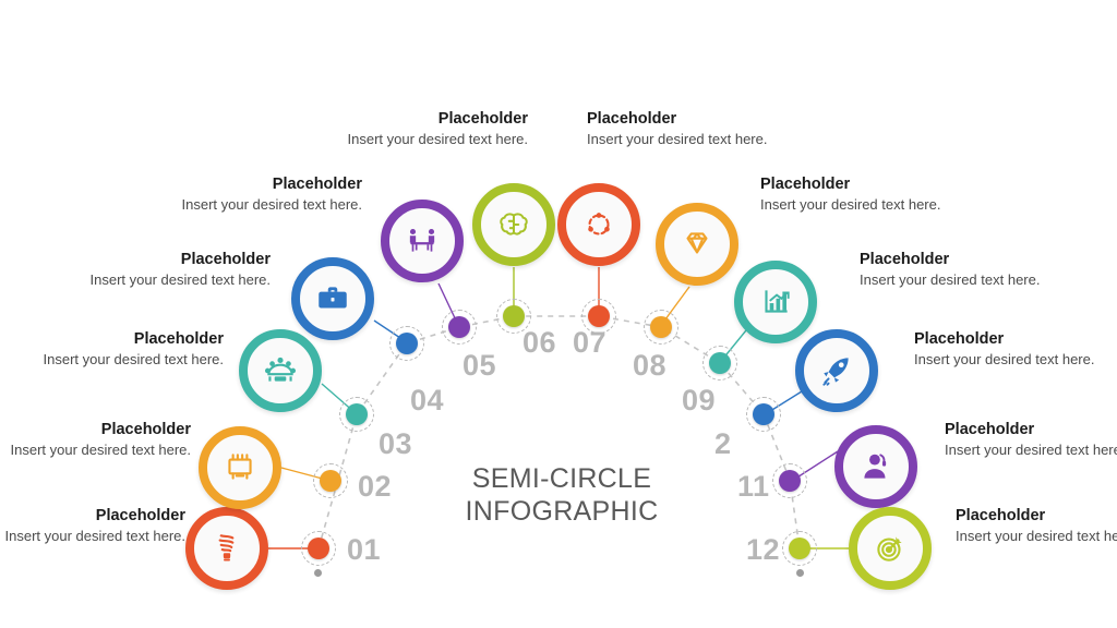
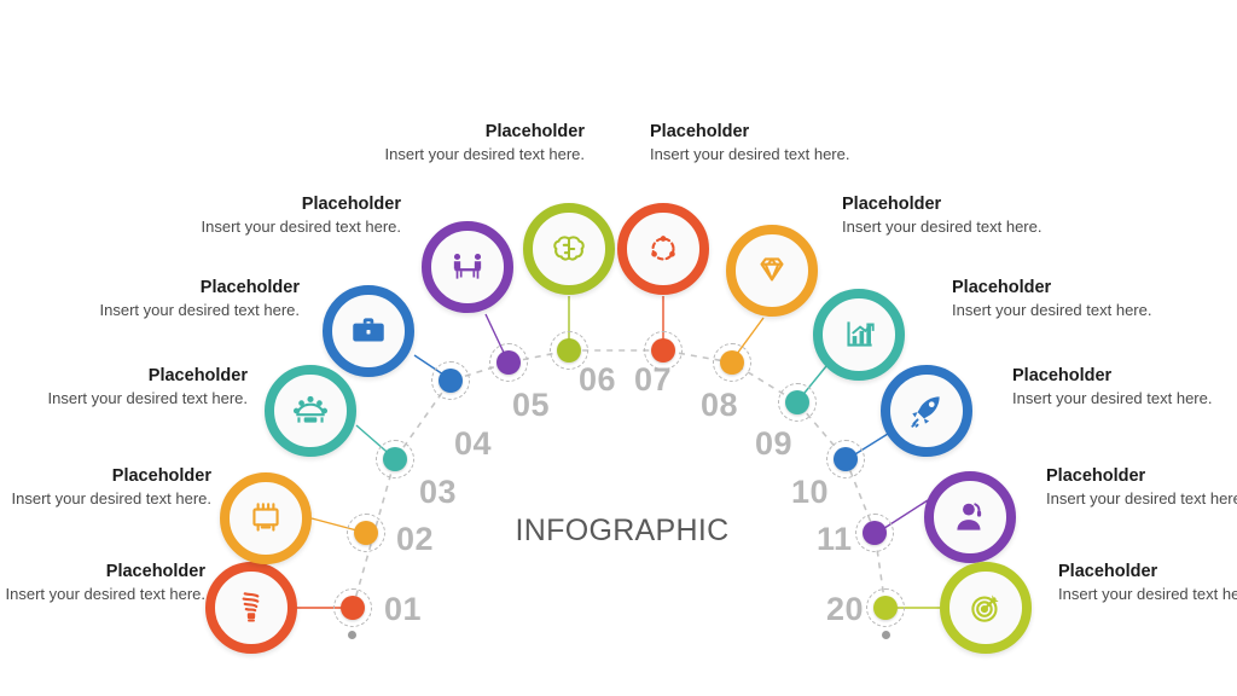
  01
  02
  03
  04
  05
  06
  07
  08
  09
- 2
+ 10
  11
- 12
+ 20
  Placeholder
  Insert your desired text here.
  Placeholder
  Insert your desired text here.
  Placeholder
  Insert your desired text here.
  Placeholder
  Insert your desired text here.
  Placeholder
  Insert your desired text here.
  Placeholder
  Insert your desired text here.
  Placeholder
  Insert your desired text here.
  Placeholder
  Insert your desired text here.
  Placeholder
  Insert your desired text here.
  Placeholder
  Insert your desired text here.
  Placeholder
  Insert your desired text her
  Placeholder
  Insert your desired text he
- SEMI-CIRCLE
  INFOGRAPHIC
